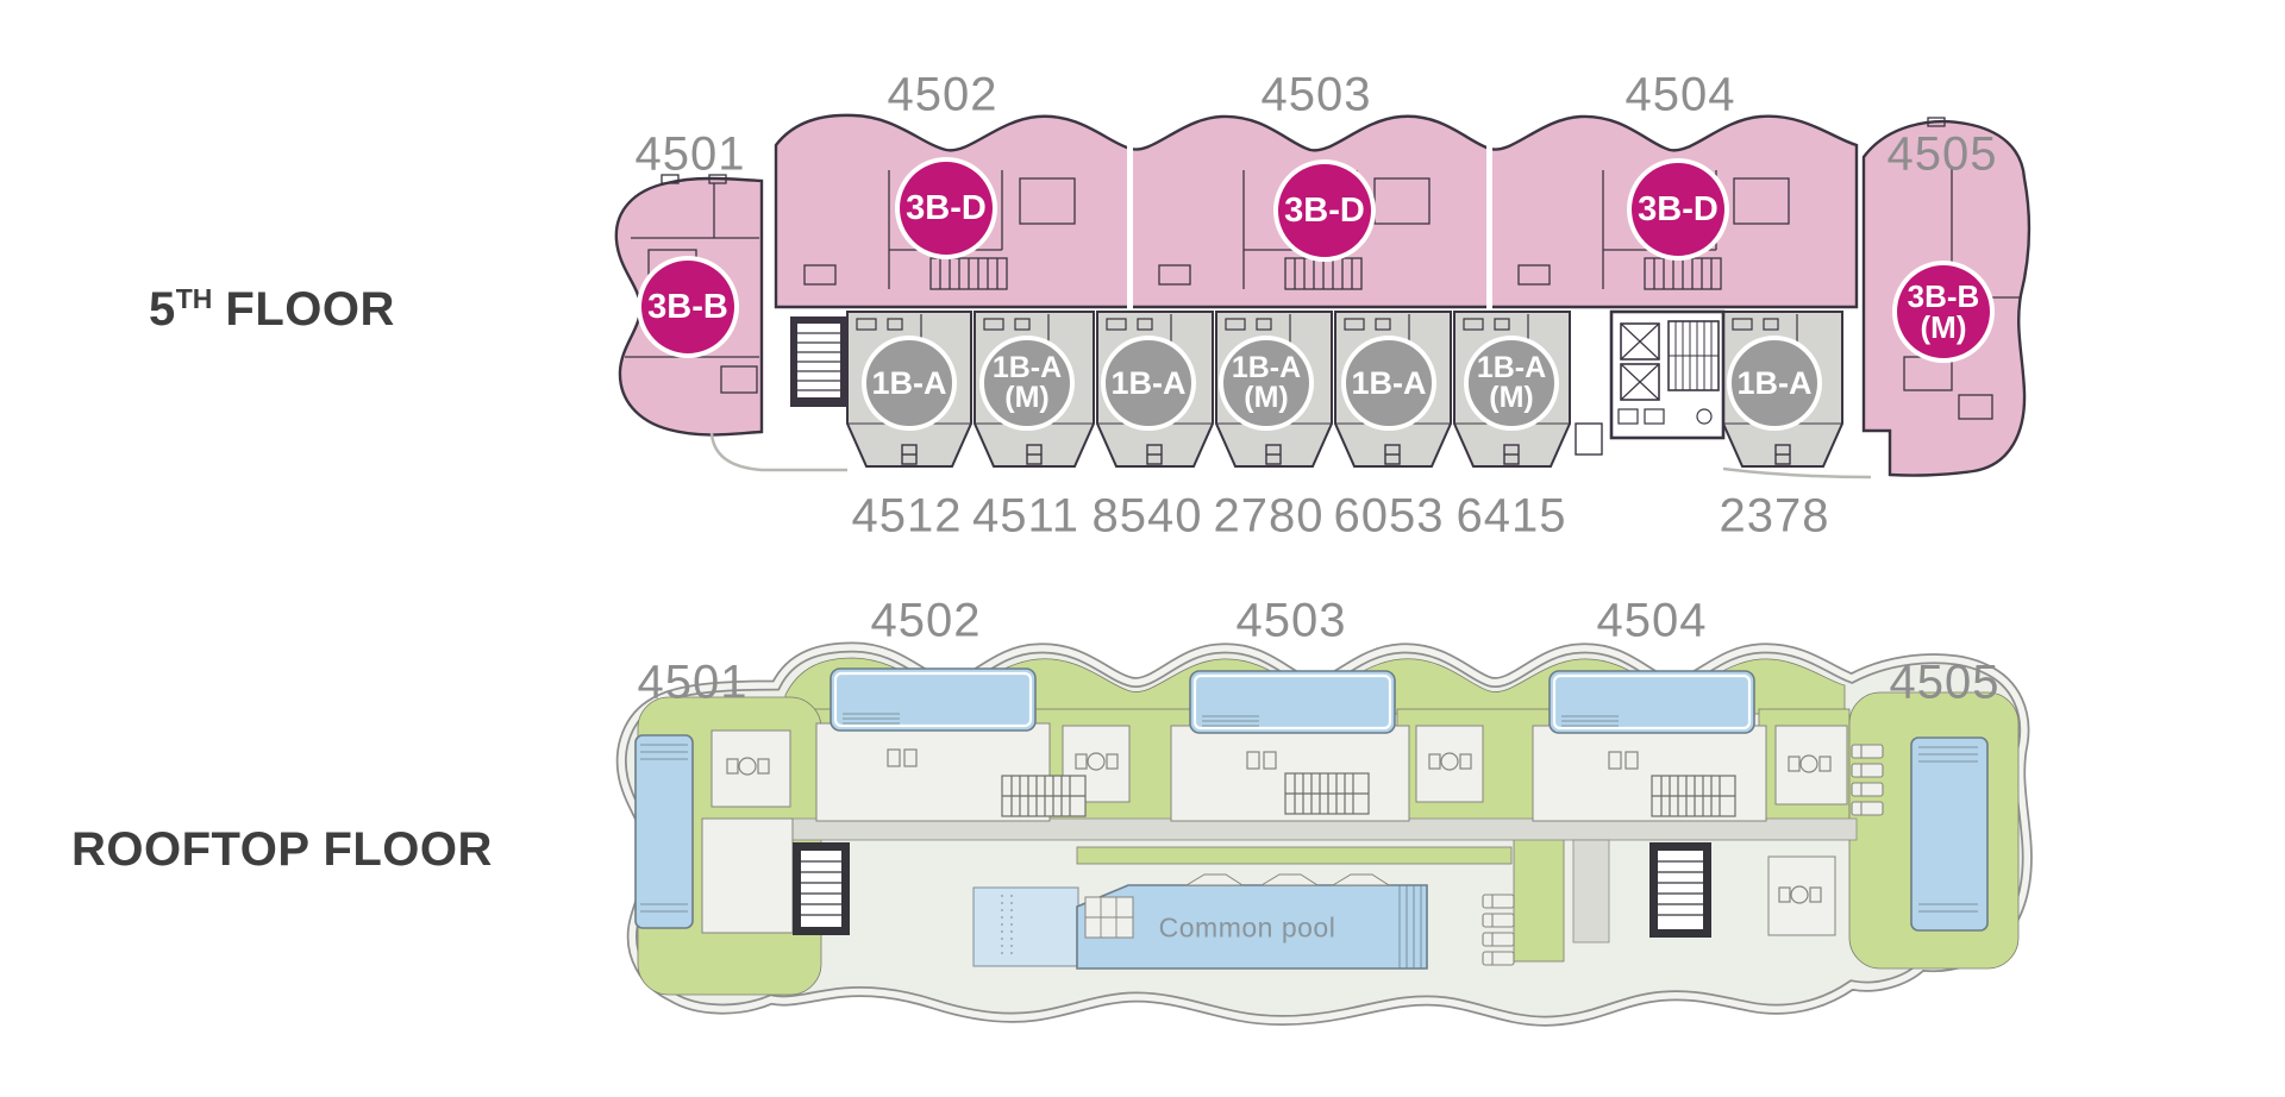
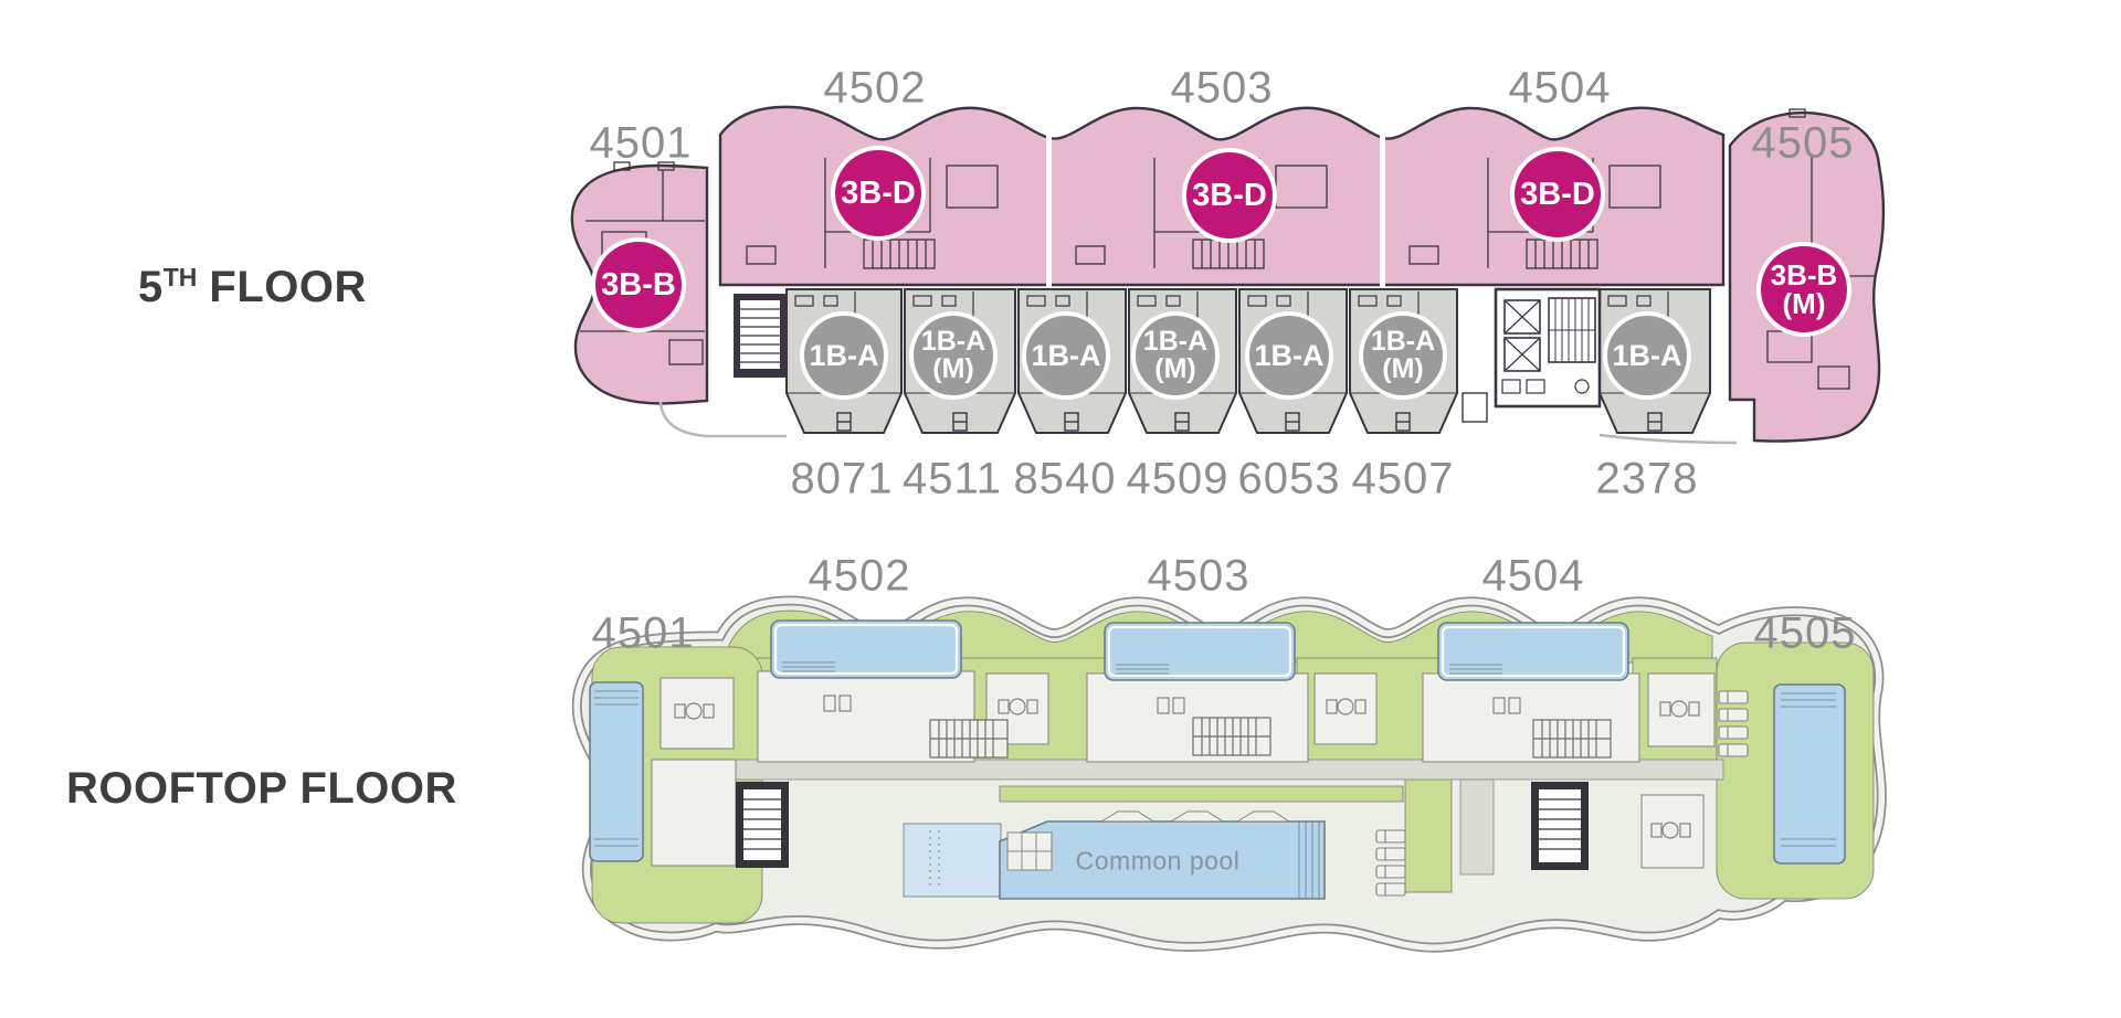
  5TH FLOOR
  4501
  4502
  4503
  4504
  4505
- 4512
+ 8071
  4511
  8540
- 2780
+ 4509
  6053
- 6415
+ 4507
  2378
  3B-B
  3B-D
  3B-D
  3B-D
  3B-B
  (M)
  1B-A
  1B-A
  (M)
  1B-A
  1B-A
  (M)
  1B-A
  1B-A
  (M)
  1B-A
  ROOFTOP FLOOR
  4501
  4502
  4503
  4504
  4505
  Common pool
